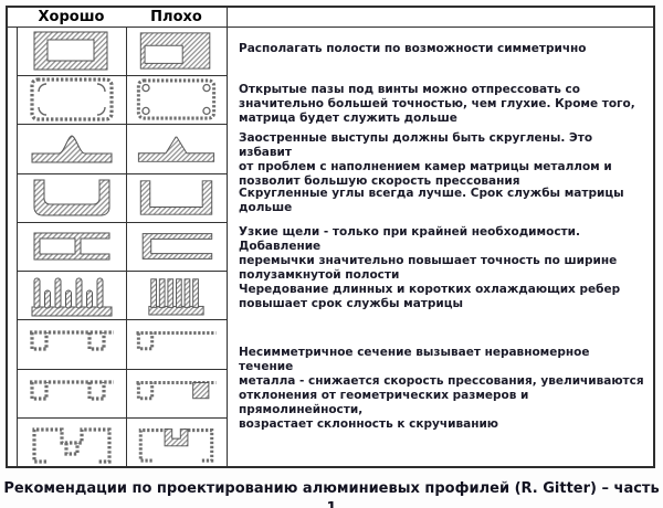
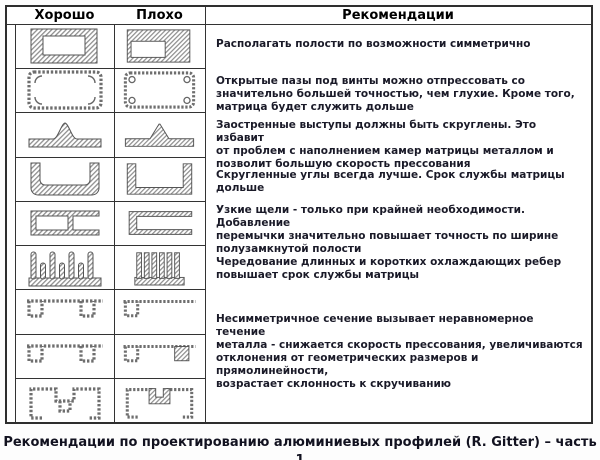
  Хорошо
  Плохо
+ Рекомендации
  Располагать полости по возможности симметрично
  Открытые пазы под винты можно отпрессовать со
  значительно большей точностью, чем глухие. Кроме того,
  матрица будет служить дольше
  Заостренные выступы должны быть скруглены. Это избавит
  от проблем с наполнением камер матрицы металлом и
  позволит большую скорость прессования
  Скругленные углы всегда лучше. Срок службы матрицы
  дольше
  Узкие щели - только при крайней необходимости. Добавление
  перемычки значительно повышает точность по ширине
  полузамкнутой полости
  Чередование длинных и коротких охлаждающих ребер
  повышает срок службы матрицы
  Несимметричное сечение вызывает неравномерное течение
  металла - снижается скорость прессования, увеличиваются
  отклонения от геометрических размеров и прямолинейности,
  возрастает склонность к скручиванию
  Рекомендации по проектированию алюминиевых профилей (R. Gitter) – часть
